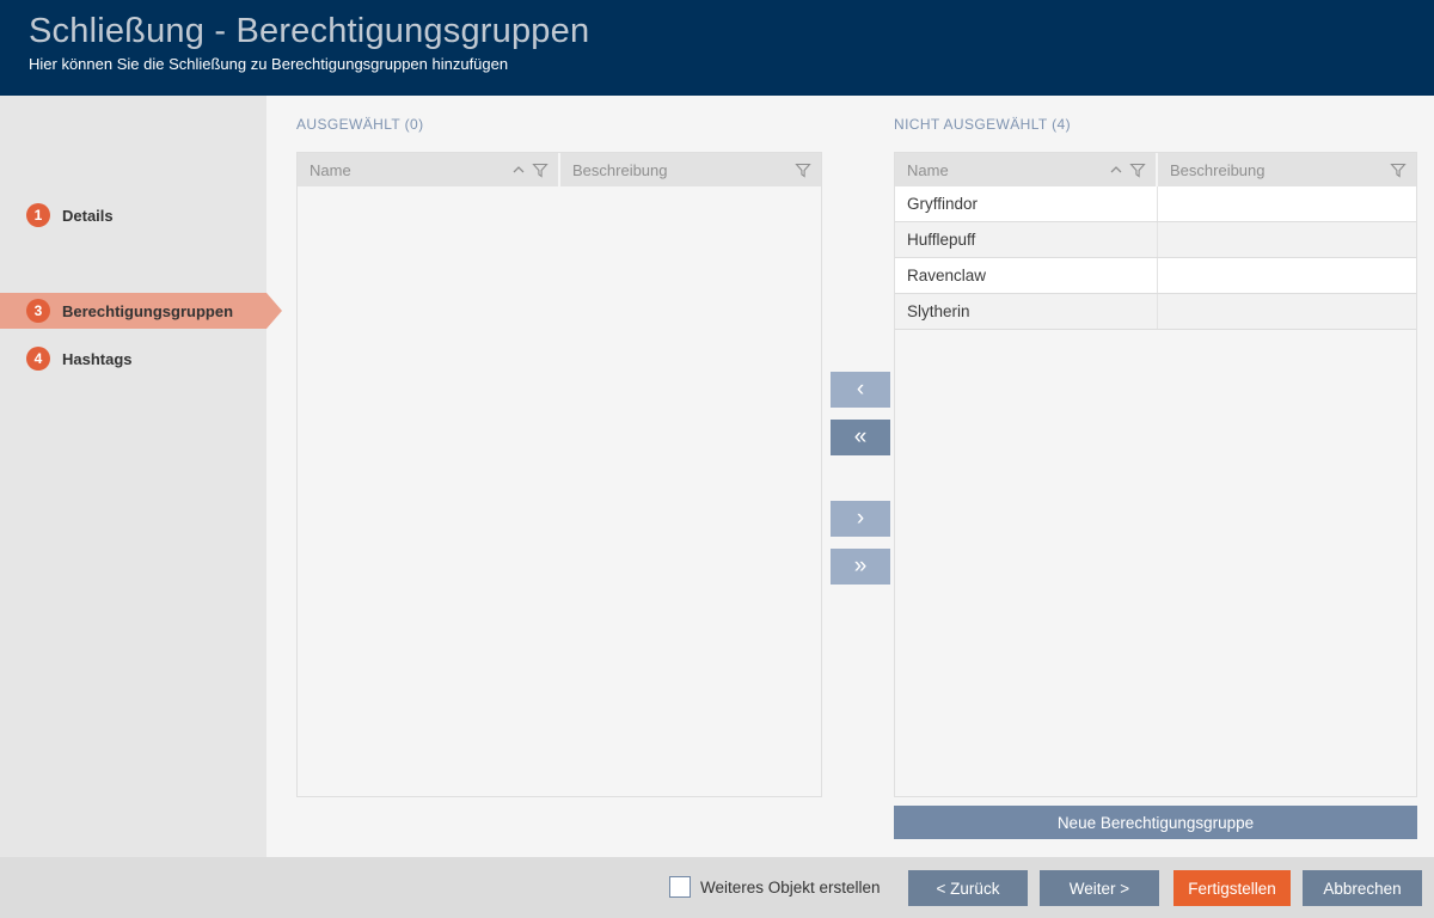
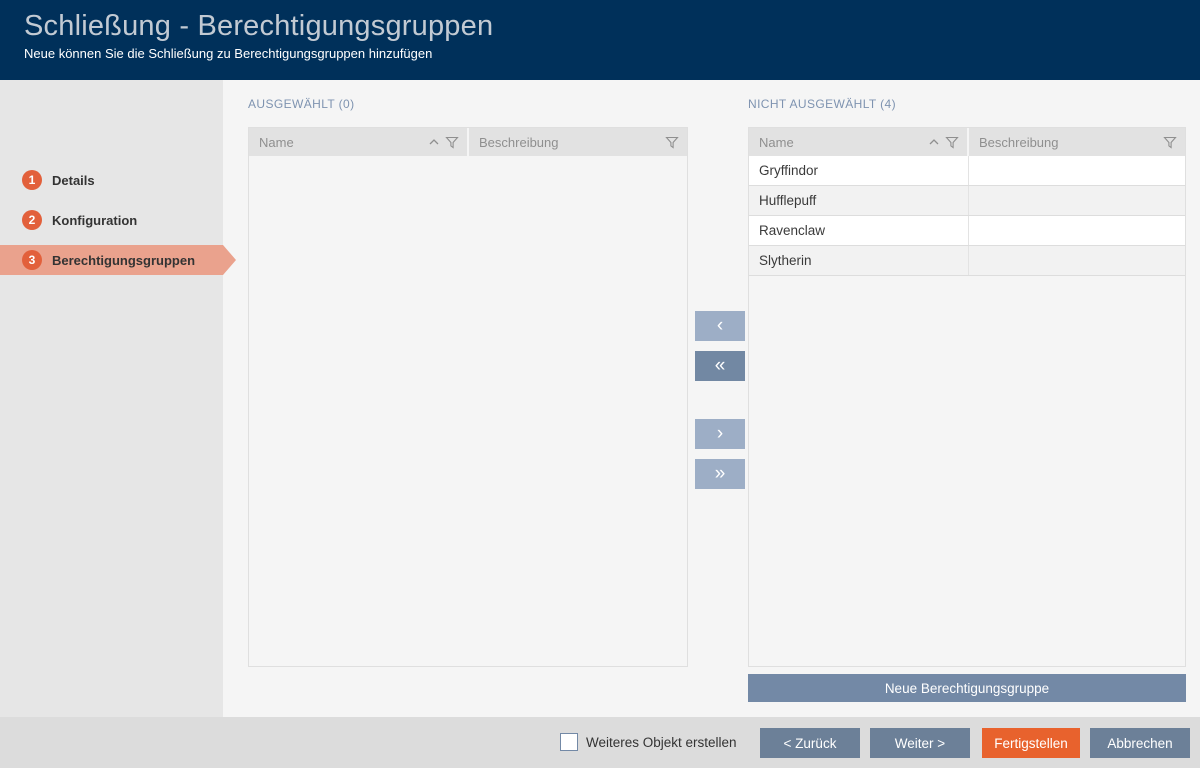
  Schließung - Berechtigungsgruppen
- Hier können Sie die Schließung zu Berechtigungsgruppen hinzufügen
+ Neue können Sie die Schließung zu Berechtigungsgruppen hinzufügen
  1
  Details
+ 2
+ Konfiguration
  3
  Berechtigungsgruppen
- 4
- Hashtags
  AUSGEWÄHLT (0)
  Name
  Beschreibung
  ‹
  «
  ›
  »
  NICHT AUSGEWÄHLT (4)
  Name
  Beschreibung
  Gryffindor
  Hufflepuff
  Ravenclaw
  Slytherin
  Neue Berechtigungsgruppe
  Weiteres Objekt erstellen
  < Zurück
  Weiter >
  Fertigstellen
  Abbrechen
